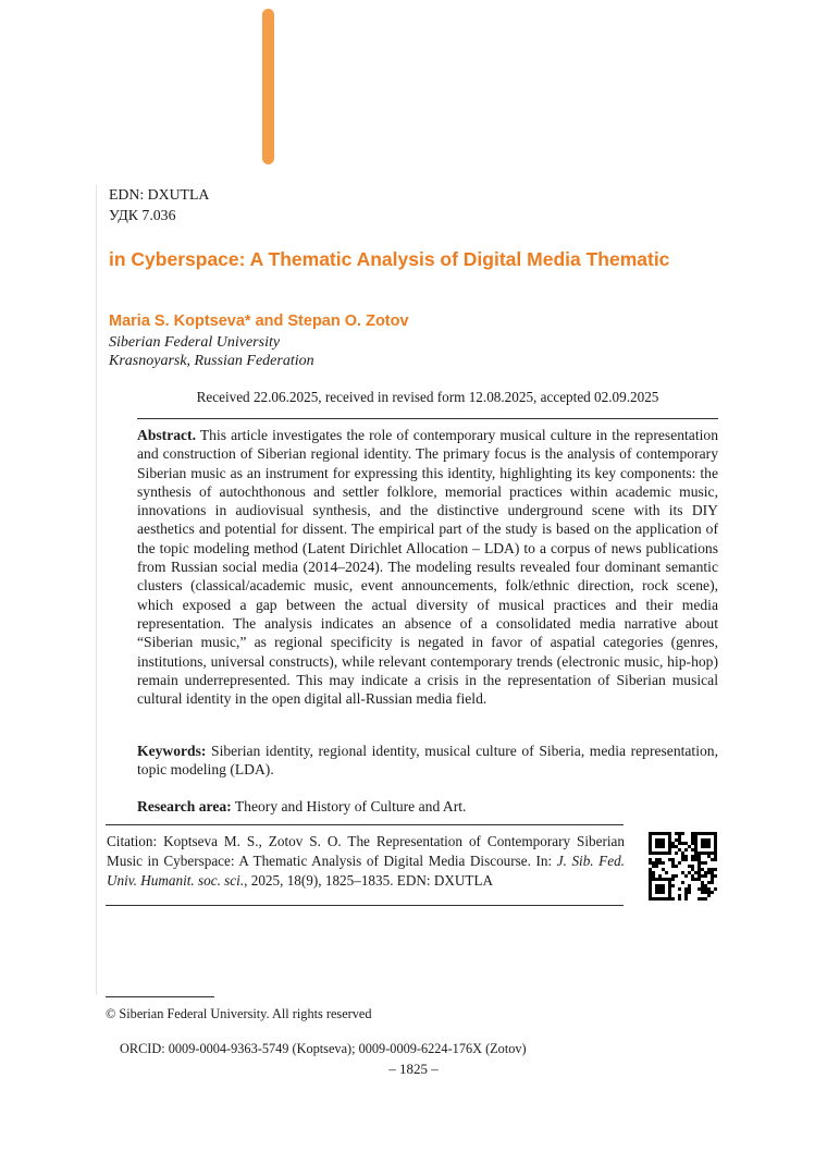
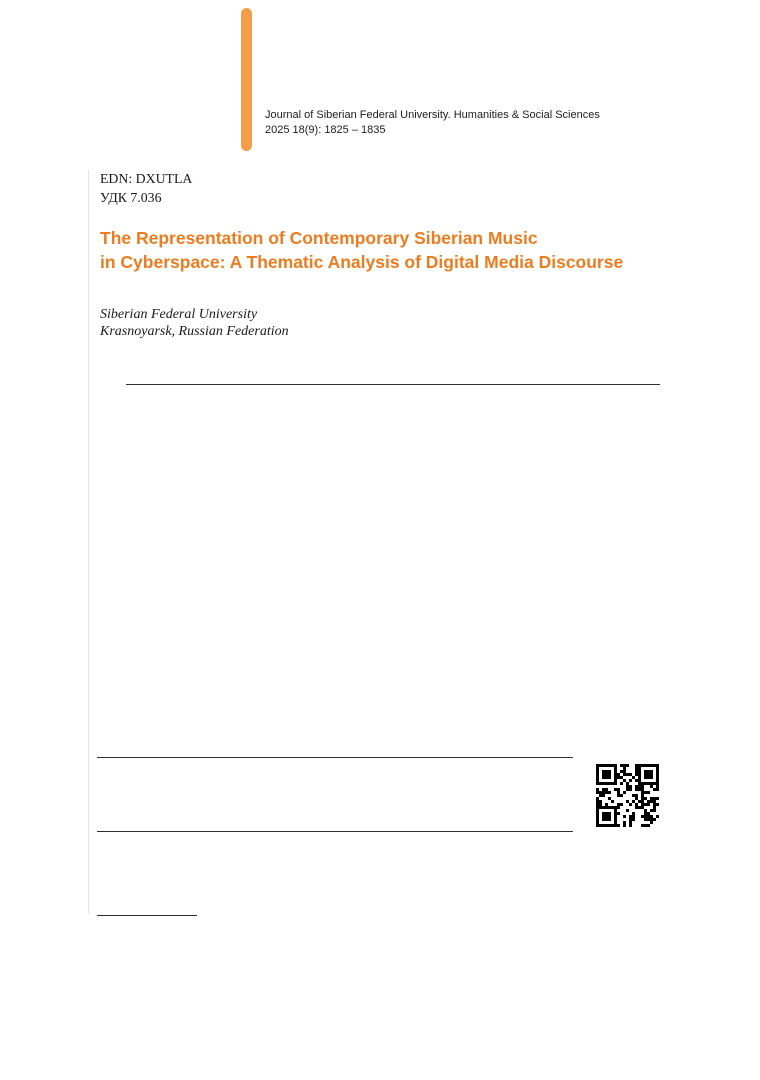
+ Journal of Siberian Federal University. Humanities & Social Sciences
+ 2025 18(9): 1825 – 1835
  EDN: DXUTLA
  УДК 7.036
+ The Representation of Contemporary Siberian Music
- in Cyberspace: A Thematic Analysis of Digital Media Thematic
+ in Cyberspace: A Thematic Analysis of Digital Media Discourse
- Maria S. Koptseva* and Stepan O. Zotov
  Siberian Federal University
  Krasnoyarsk, Russian Federation
- Received 22.06.2025, received in revised form 12.08.2025, accepted 02.09.2025
- Abstract. This article investigates the role of contemporary musical culture in the representation and construction of Siberian regional identity. The primary focus is the analysis of contemporary Siberian music as an instrument for expressing this identity, highlighting its key components: the synthesis of autochthonous and settler folklore, memorial practices within academic music, innovations in audiovisual synthesis, and the distinctive underground scene with its DIY aesthetics and potential for dissent. The empirical part of the study is based on the application of the topic modeling method (Latent Dirichlet Allocation – LDA) to a corpus of news publications from Russian social media (2014–2024). The modeling results revealed four dominant semantic clusters (classical/academic music, event announcements, folk/ethnic direction, rock scene), which exposed a gap between the actual diversity of musical practices and their media representation. The analysis indicates an absence of a consolidated media narrative about “Siberian music,” as regional specificity is negated in favor of aspatial categories (genres, institutions, universal constructs), while relevant contemporary trends (electronic music, hip-hop) remain underrepresented. This may indicate a crisis in the representation of Siberian musical cultural identity in the open digital all-Russian media field.
- Keywords: Siberian identity, regional identity, musical culture of Siberia, media representation, topic modeling (LDA).
- Research area: Theory and History of Culture and Art.
- Citation: Koptseva M. S., Zotov S. O. The Representation of Contemporary Siberian Music in Cyberspace: A Thematic Analysis of Digital Media Discourse. In: J. Sib. Fed. Univ. Humanit. soc. sci., 2025, 18(9), 1825–1835. EDN: DXUTLA
- © Siberian Federal University. All rights reserved
- ORCID: 0009-0004-9363-5749 (Koptseva); 0009-0009-6224-176X (Zotov)
- – 1825 –
